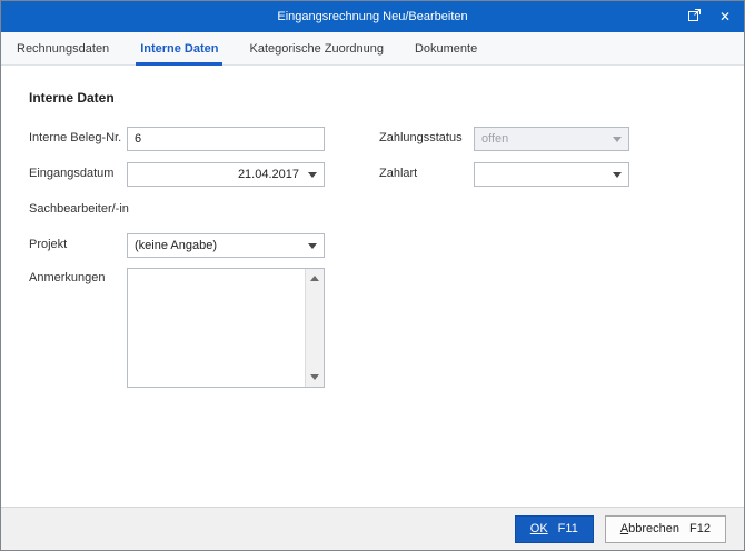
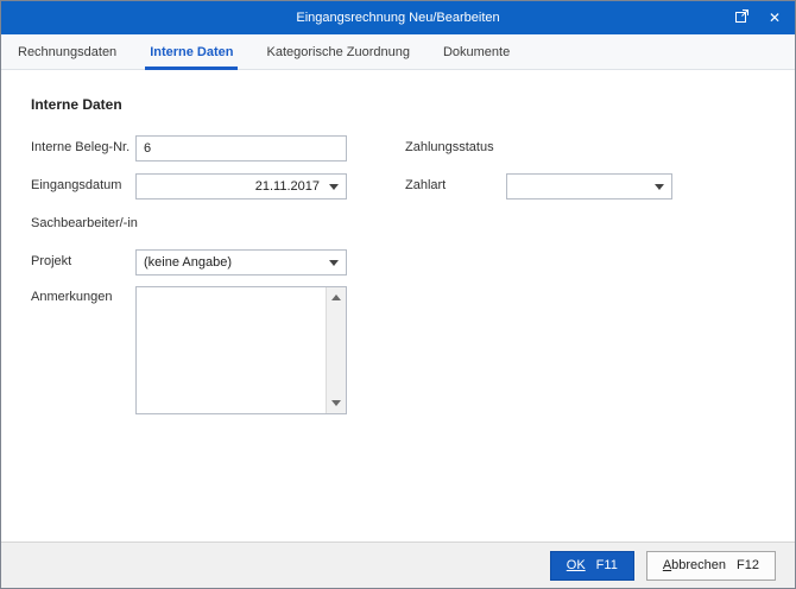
  Eingangsrechnung Neu/Bearbeiten
  ✕
  Rechnungsdaten
  Interne Daten
  Kategorische Zuordnung
  Dokumente
  Interne Daten
  Interne Beleg-Nr.
  Eingangsdatum
  Sachbearbeiter/-in
  Projekt
  Anmerkungen
  6
- 21.04.2017
+ 21.11.2017
  (keine Angabe)
  Zahlungsstatus
  Zahlart
- offen
  OK
  F11
  Abbrechen
  F12
